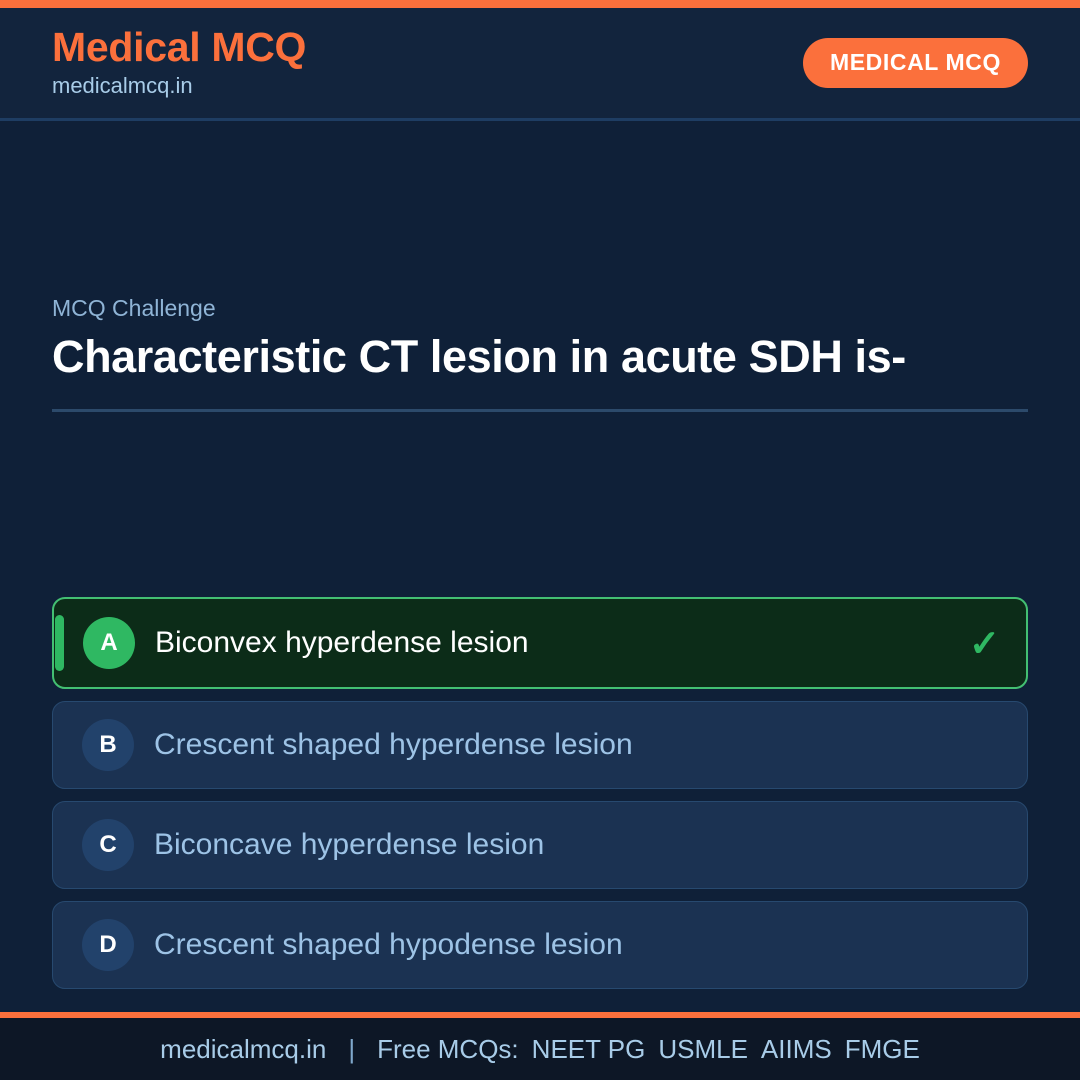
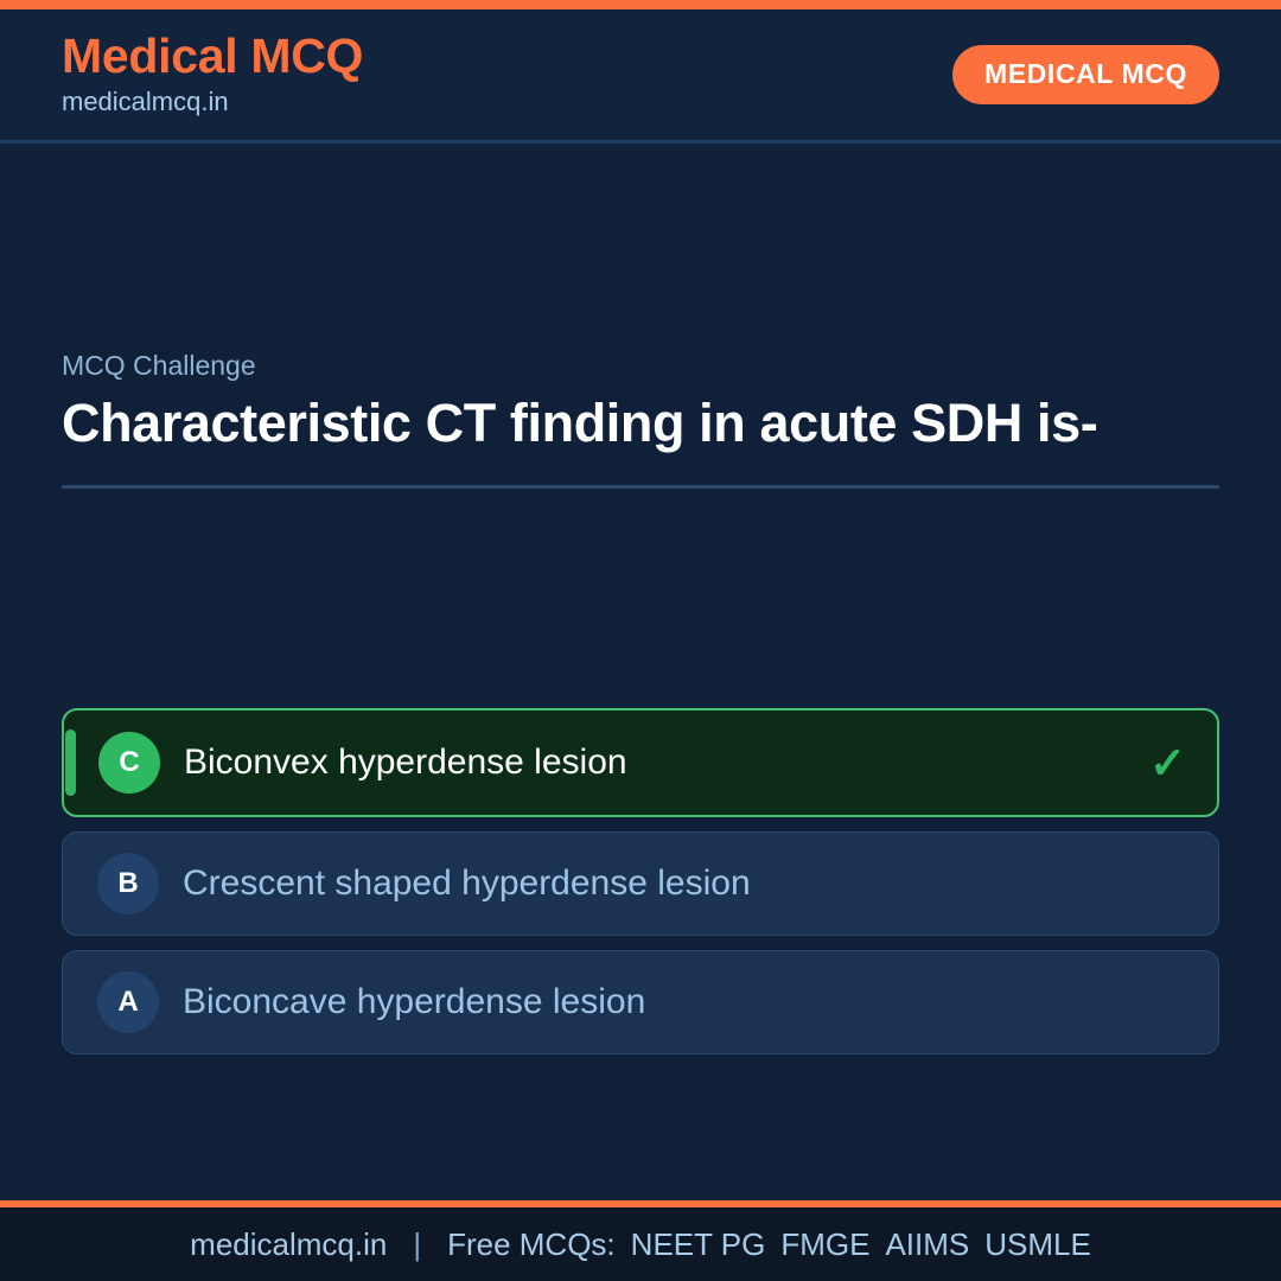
  Medical MCQ
  medicalmcq.in
  MEDICAL MCQ
  MCQ Challenge
- Characteristic CT lesion in acute SDH is-
+ Characteristic CT finding in acute SDH is-
- A
+ C
  Biconvex hyperdense lesion
  ✓
  B
  Crescent shaped hyperdense lesion
- C
+ A
  Biconcave hyperdense lesion
- D
- Crescent shaped hypodense lesion
  medicalmcq.in
  |
  Free MCQs:
  NEET PG
- USMLE
+ FMGE
  AIIMS
- FMGE
+ USMLE
